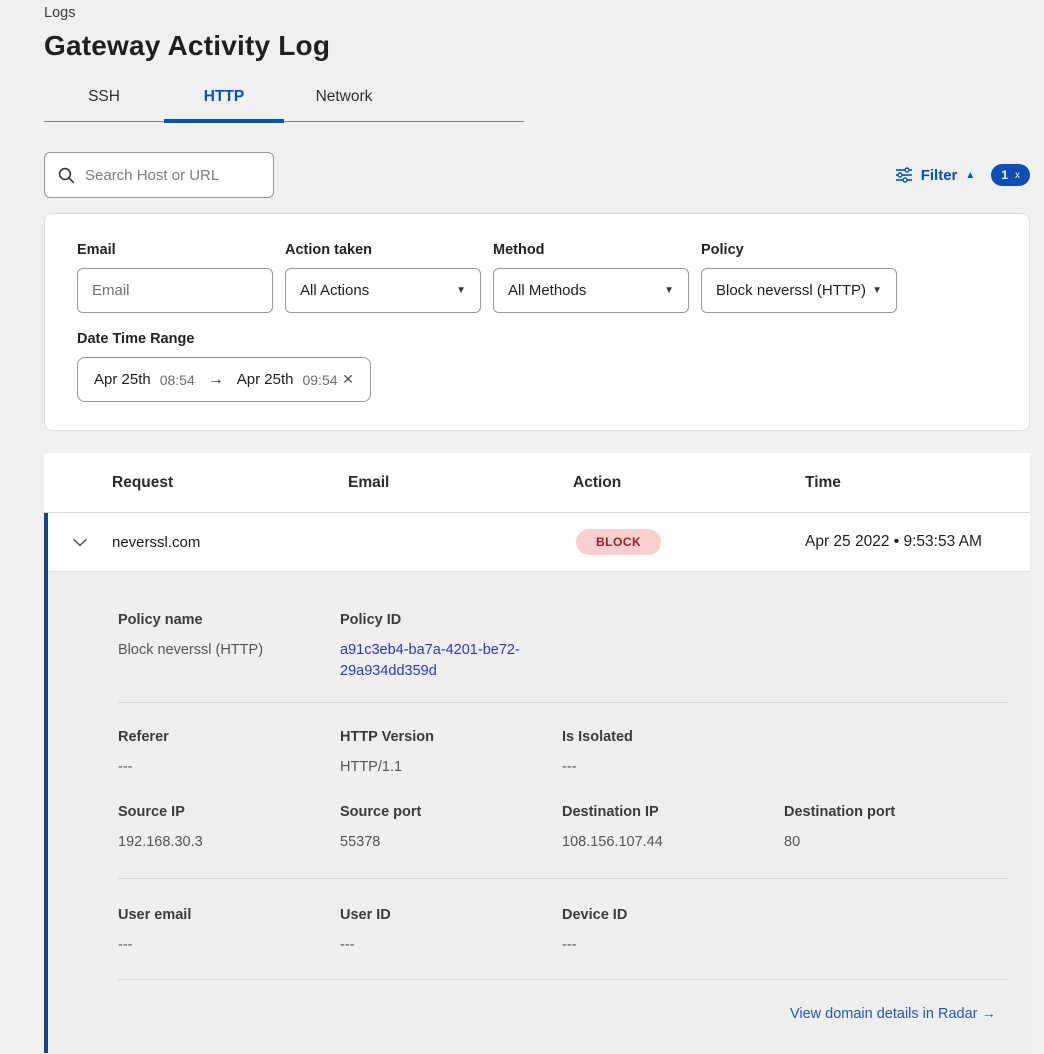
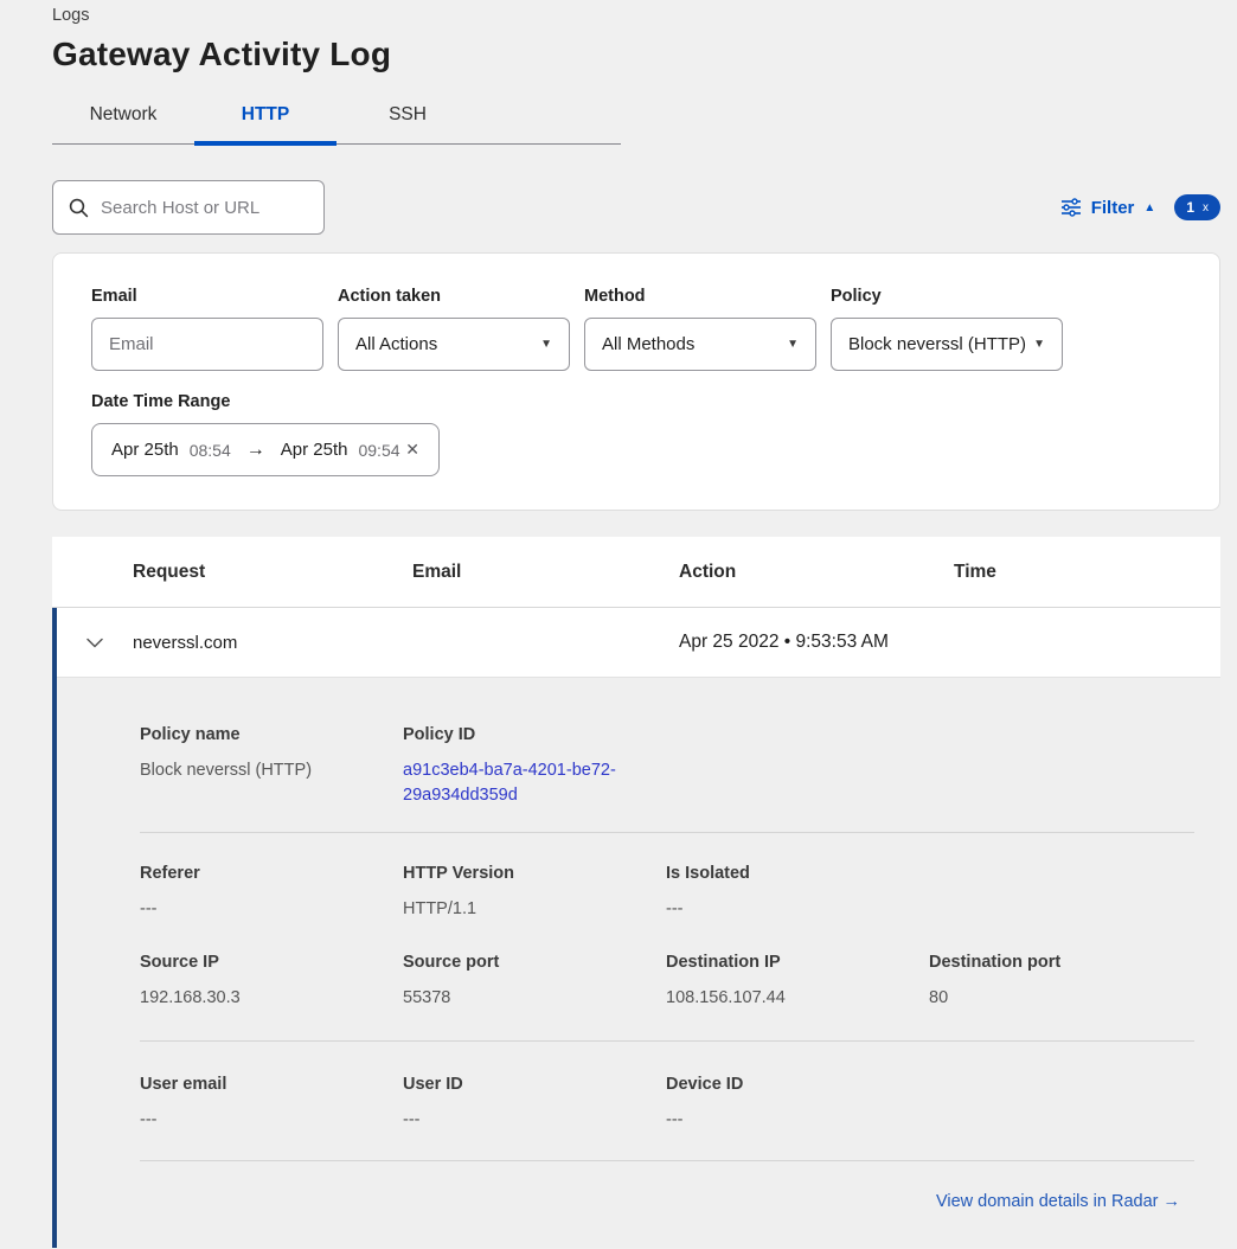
  Logs
  Gateway Activity Log
- SSH
+ Network
  HTTP
- Network
+ SSH
  Search Host or URL
  Filter
  ▲
  1
  x
  Email
  Email
  Action taken
  All Actions
  ▼
  Method
  All Methods
  ▼
  Policy
  Block neverssl (HTTP)
  ▼
  Date Time Range
  Apr 25th
  08:54
  →
  Apr 25th
  09:54
  ✕
  Request
  Email
  Action
  Time
  neverssl.com
- BLOCK
  Apr 25 2022 • 9:53:53 AM
  Policy name
  Block neverssl (HTTP)
  Policy ID
  a91c3eb4-ba7a-4201-be72-29a934dd359d
  Referer
  ---
  HTTP Version
  HTTP/1.1
  Is Isolated
  ---
  Source IP
  192.168.30.3
  Source port
  55378
  Destination IP
  108.156.107.44
  Destination port
  80
  User email
  ---
  User ID
  ---
  Device ID
  ---
  View domain details in Radar →
